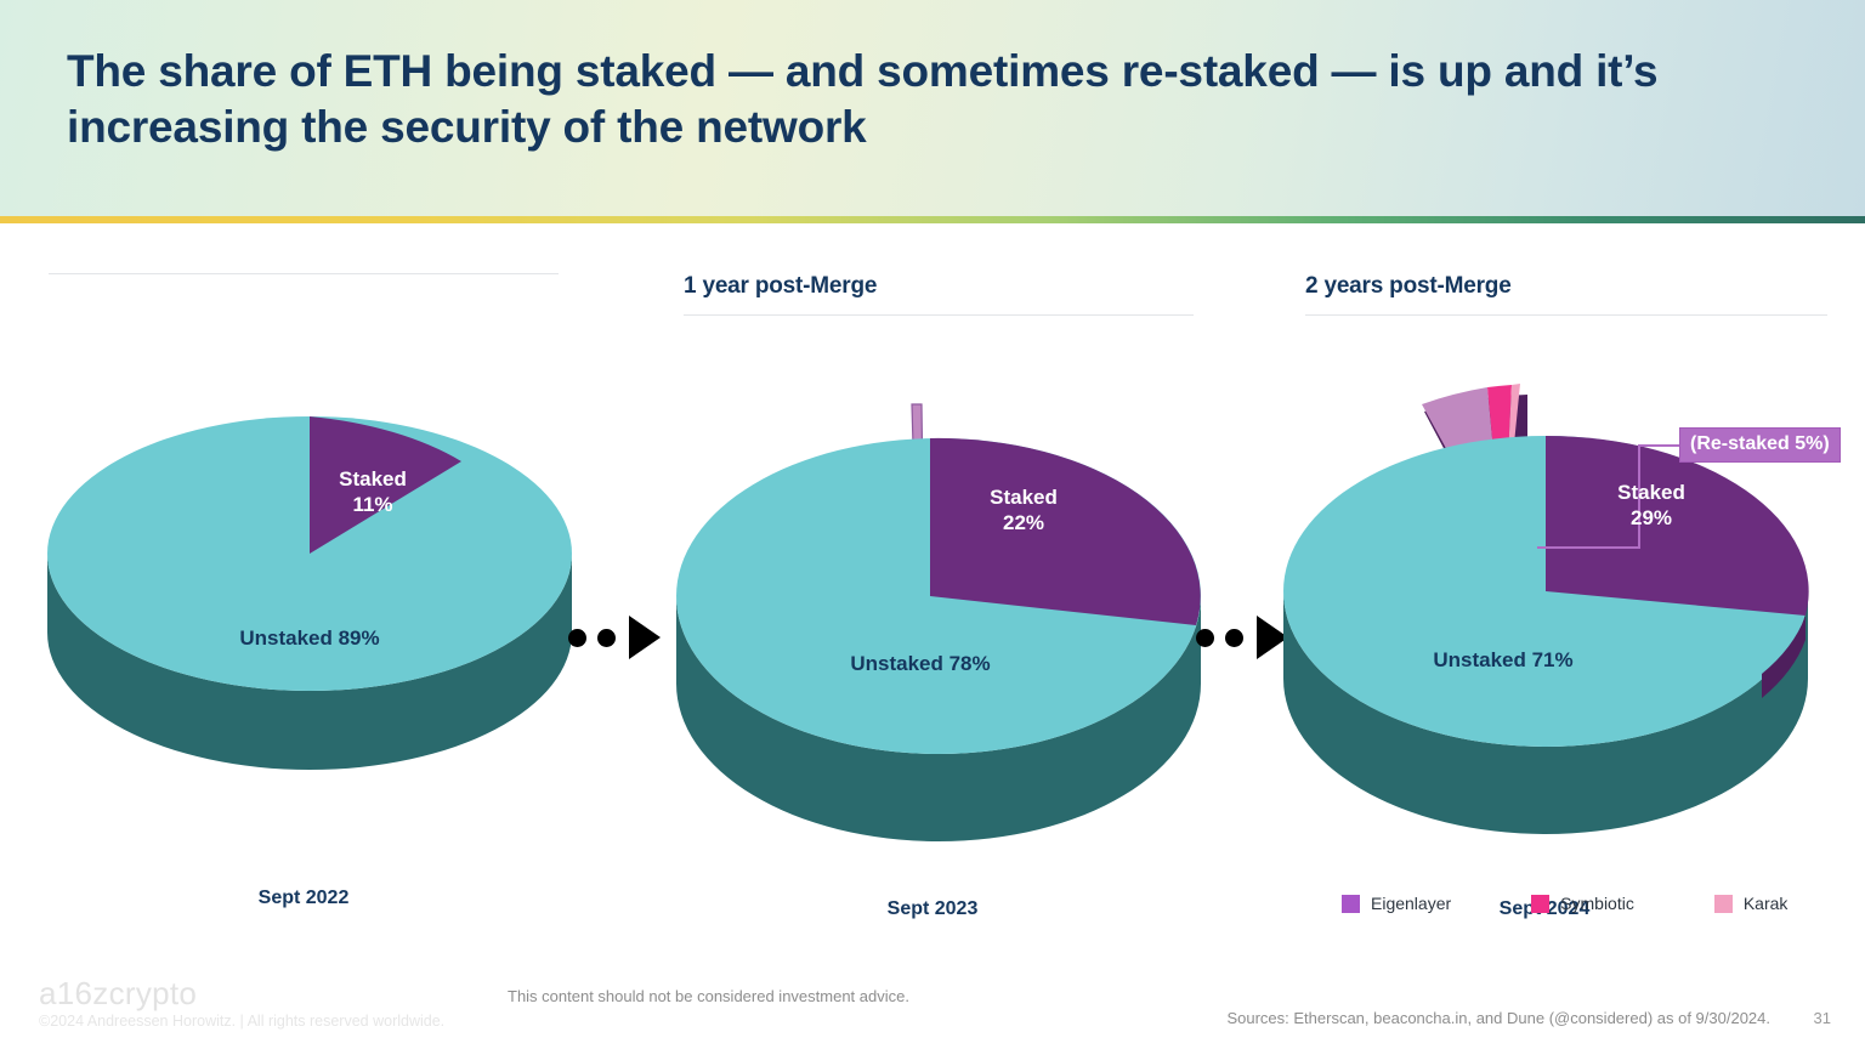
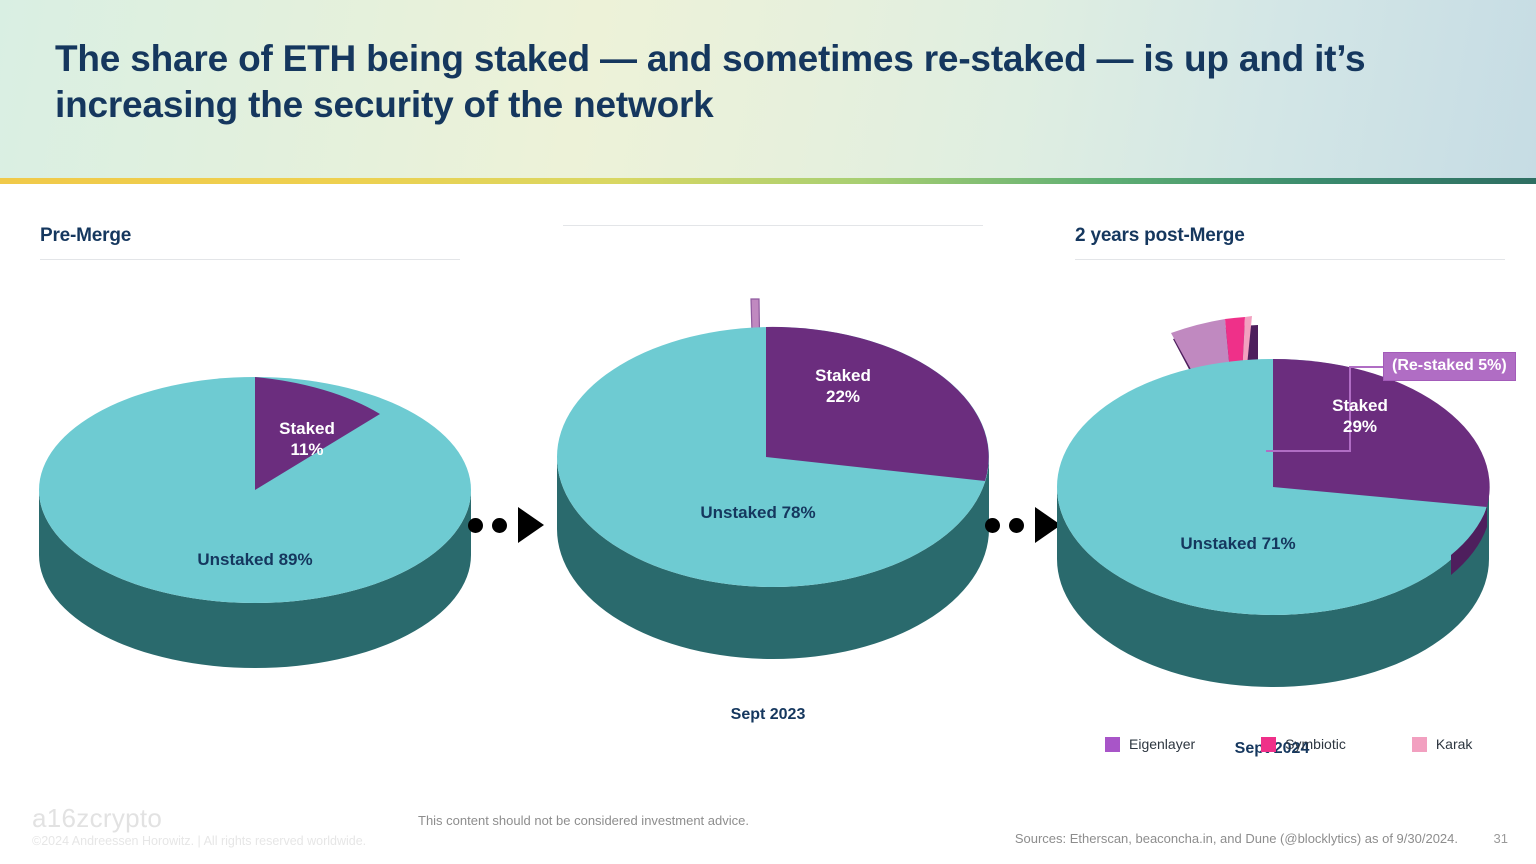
  The share of ETH being staked — and sometimes re-staked — is up and it’s increasing the security of the network
+ Pre-Merge
  Staked
  11%
  Unstaked 89%
- Sept 2022
- 1 year post-Merge
  Staked
  22%
  Unstaked 78%
  Sept 2023
  2 years post-Merge
  Staked
  29%
  Unstaked 71%
  (Re-staked 5%)
  Sep 2024
  Eigenlayer
  Symbiotic
  Karak
  a16zcrypto
  ©2024 Andreessen Horowitz. | All rights reserved worldwide.
  This content should not be considered investment advice.
- Sources: Etherscan, beaconcha.in, and Dune (@considered) as of 9/30/2024.
+ Sources: Etherscan, beaconcha.in, and Dune (@blocklytics) as of 9/30/2024.
  31
